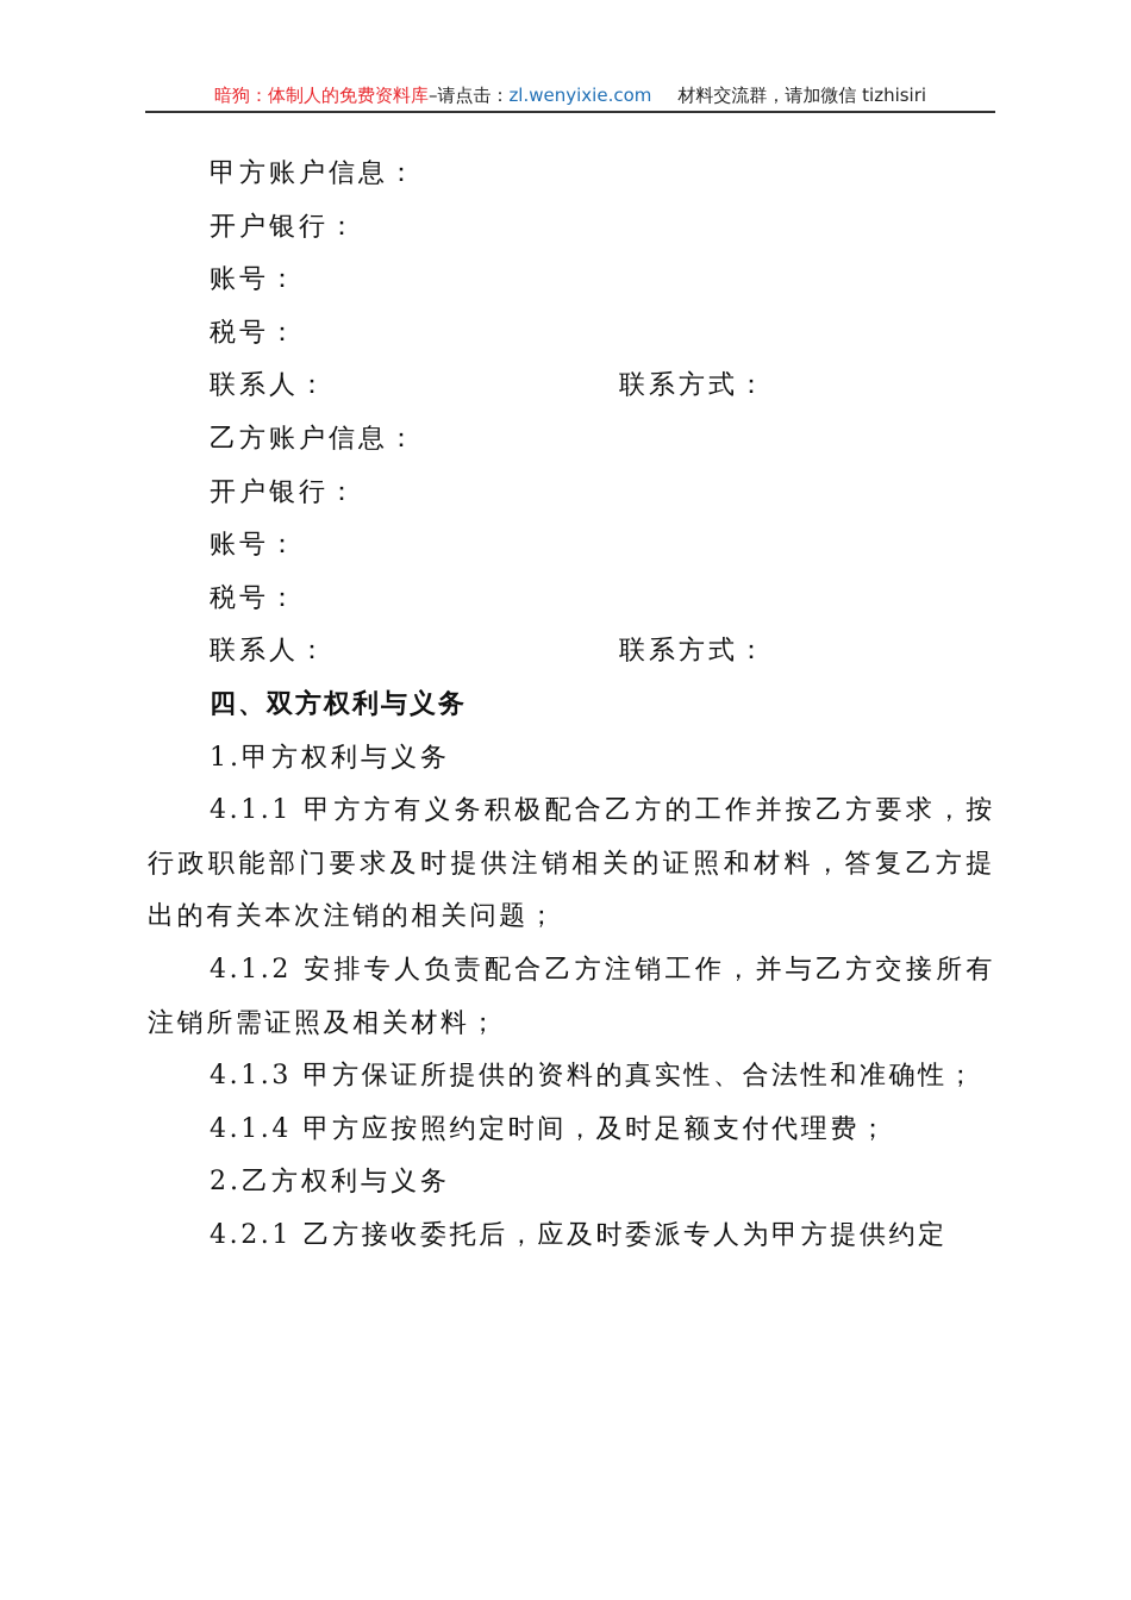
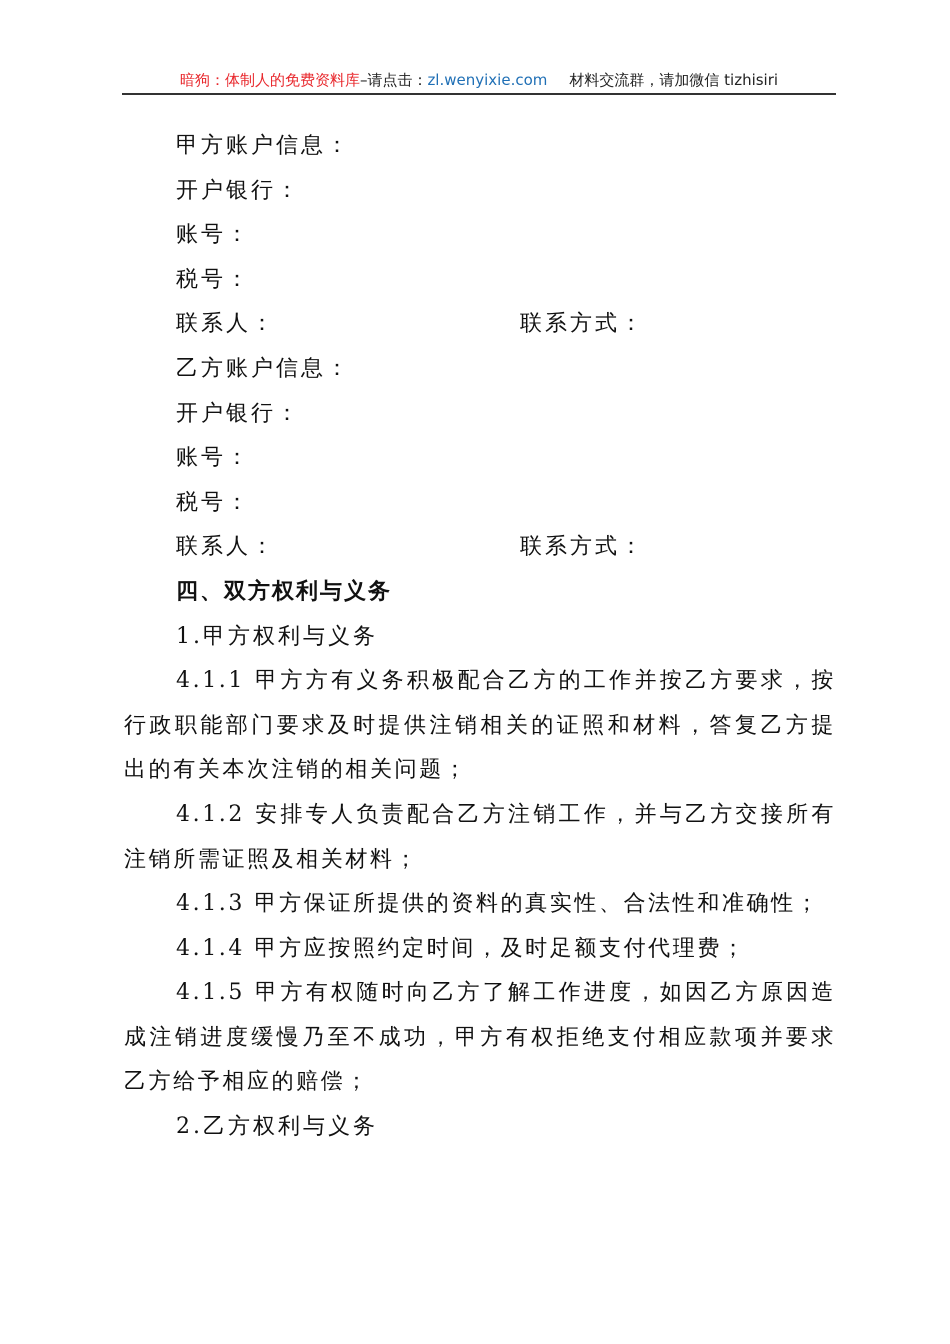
  暗狗：体制人的免费资料库–请点击：zl.wenyixie.com 材料交流群，请加微信 tizhisiri
  甲方账户信息：
  开户银行：
  账号：
  税号：
  联系人：
  联系方式：
  乙方账户信息：
  开户银行：
  账号：
  税号：
  联系人：
  联系方式：
  四、双方权利与义务
  1.甲方权利与义务
  4.1.1 甲方方有义务积极配合乙方的工作并按乙方要求，按行政职能部门要求及时提供注销相关的证照和材料，答复乙方提出的有关本次注销的相关问题；
  4.1.2 安排专人负责配合乙方注销工作，并与乙方交接所有注销所需证照及相关材料；
  4.1.3 甲方保证所提供的资料的真实性、合法性和准确性；
  4.1.4 甲方应按照约定时间，及时足额支付代理费；
+ 4.1.5 甲方有权随时向乙方了解工作进度，如因乙方原因造成注销进度缓慢乃至不成功，甲方有权拒绝支付相应款项并要求乙方给予相应的赔偿；
  2.乙方权利与义务
- 4.2.1 乙方接收委托后，应及时委派专人为甲方提供约定
